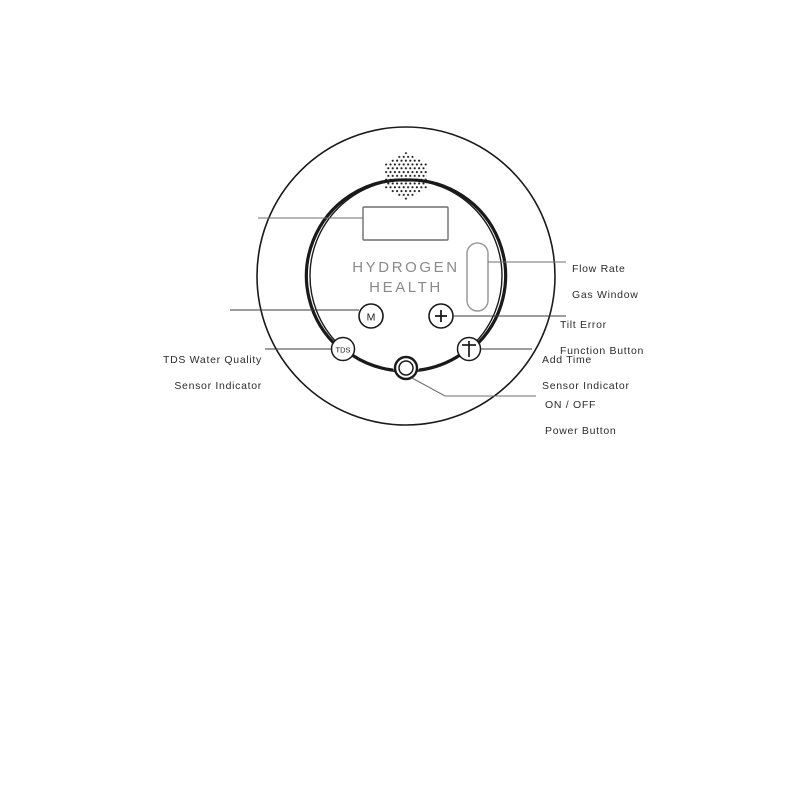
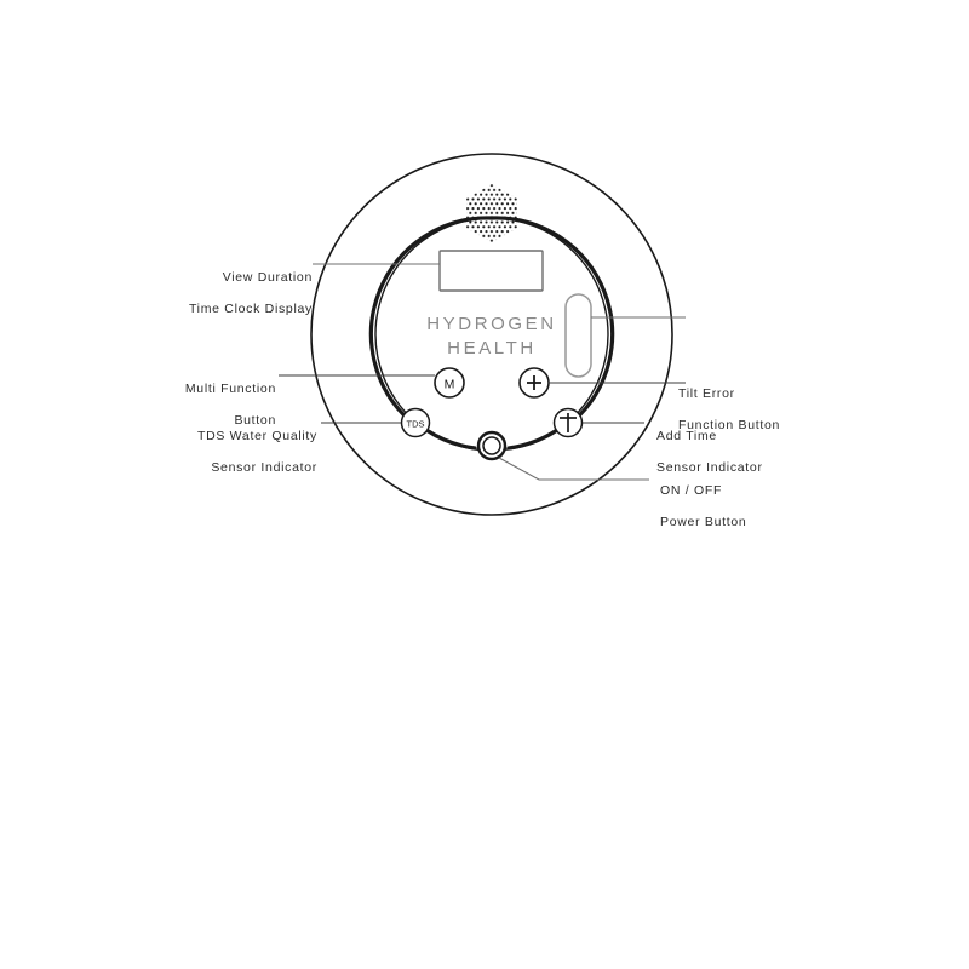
  HYDROGEN
  HEALTH
  M
  TDS
+ View Duration
+ Time Clock Display
+ Multi Function
+ Button
  TDS Water Quality
  Sensor Indicator
- Flow Rate
- Gas Window
  Tilt Error
  Function Button
  Add Time
  Sensor Indicator
  ON / OFF
  Power Button
